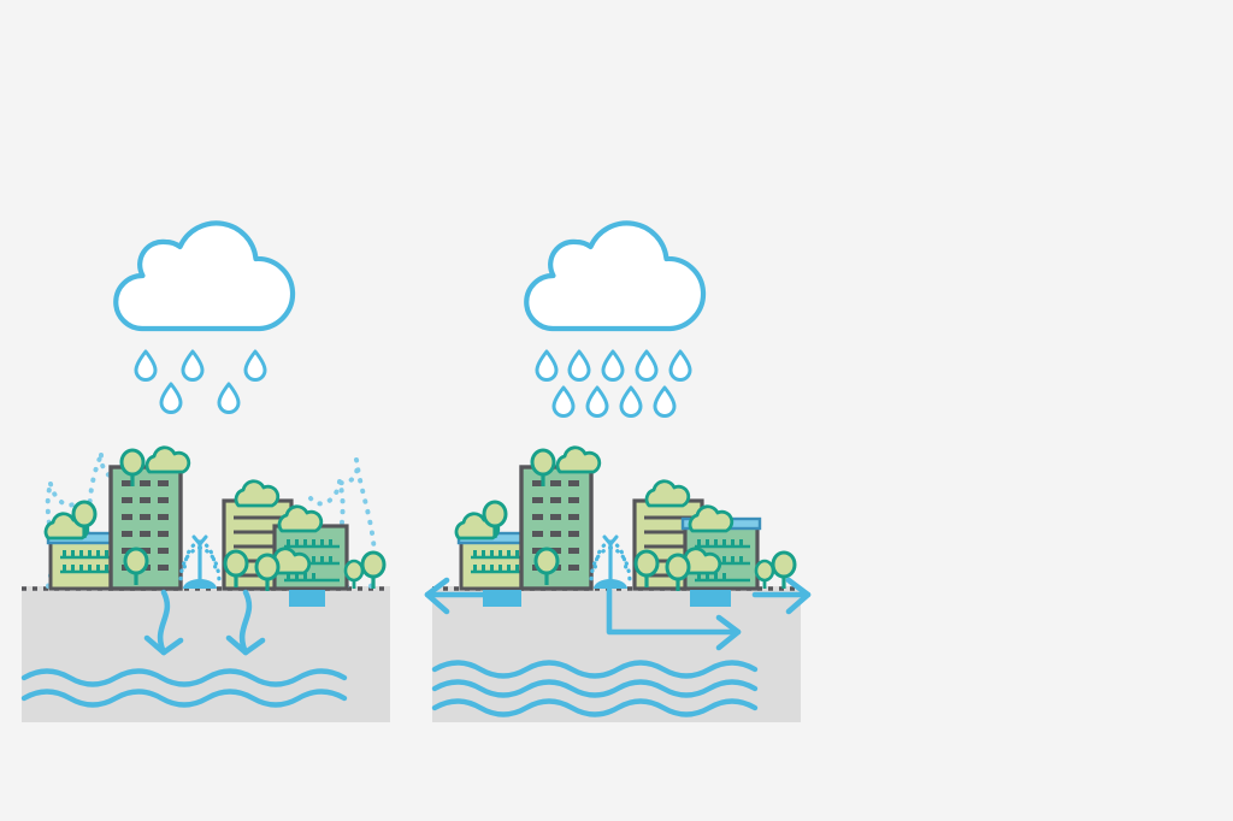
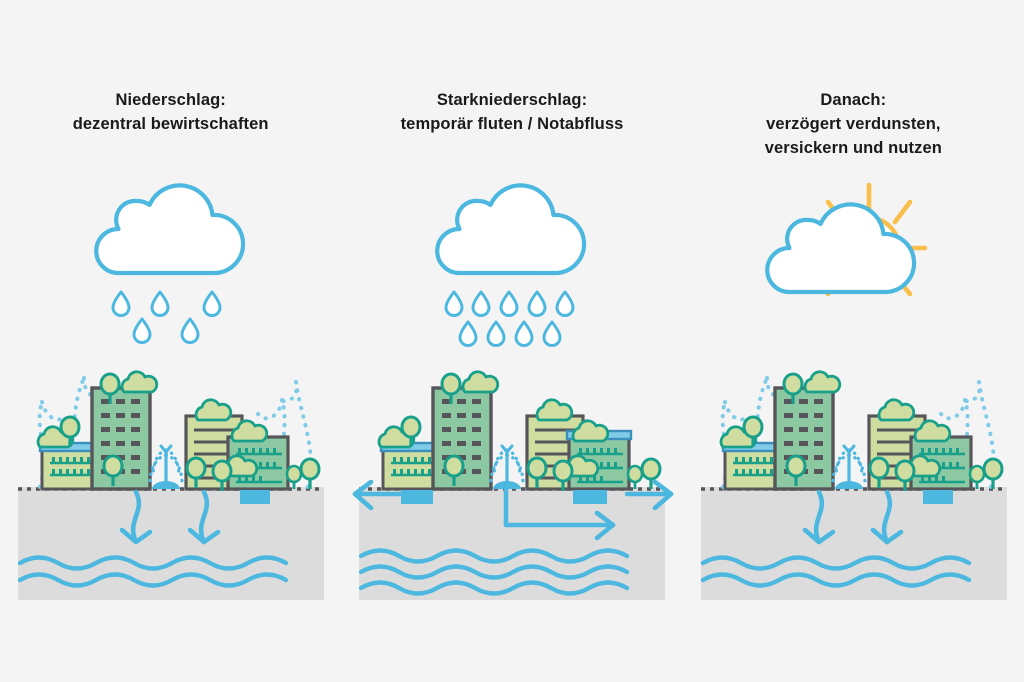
+ Niederschlag:
+ dezentral bewirtschaften
+ Starkniederschlag:
+ temporär fluten / Notabfluss
+ Danach:
+ verzögert verdunsten,
+ versickern und nutzen
